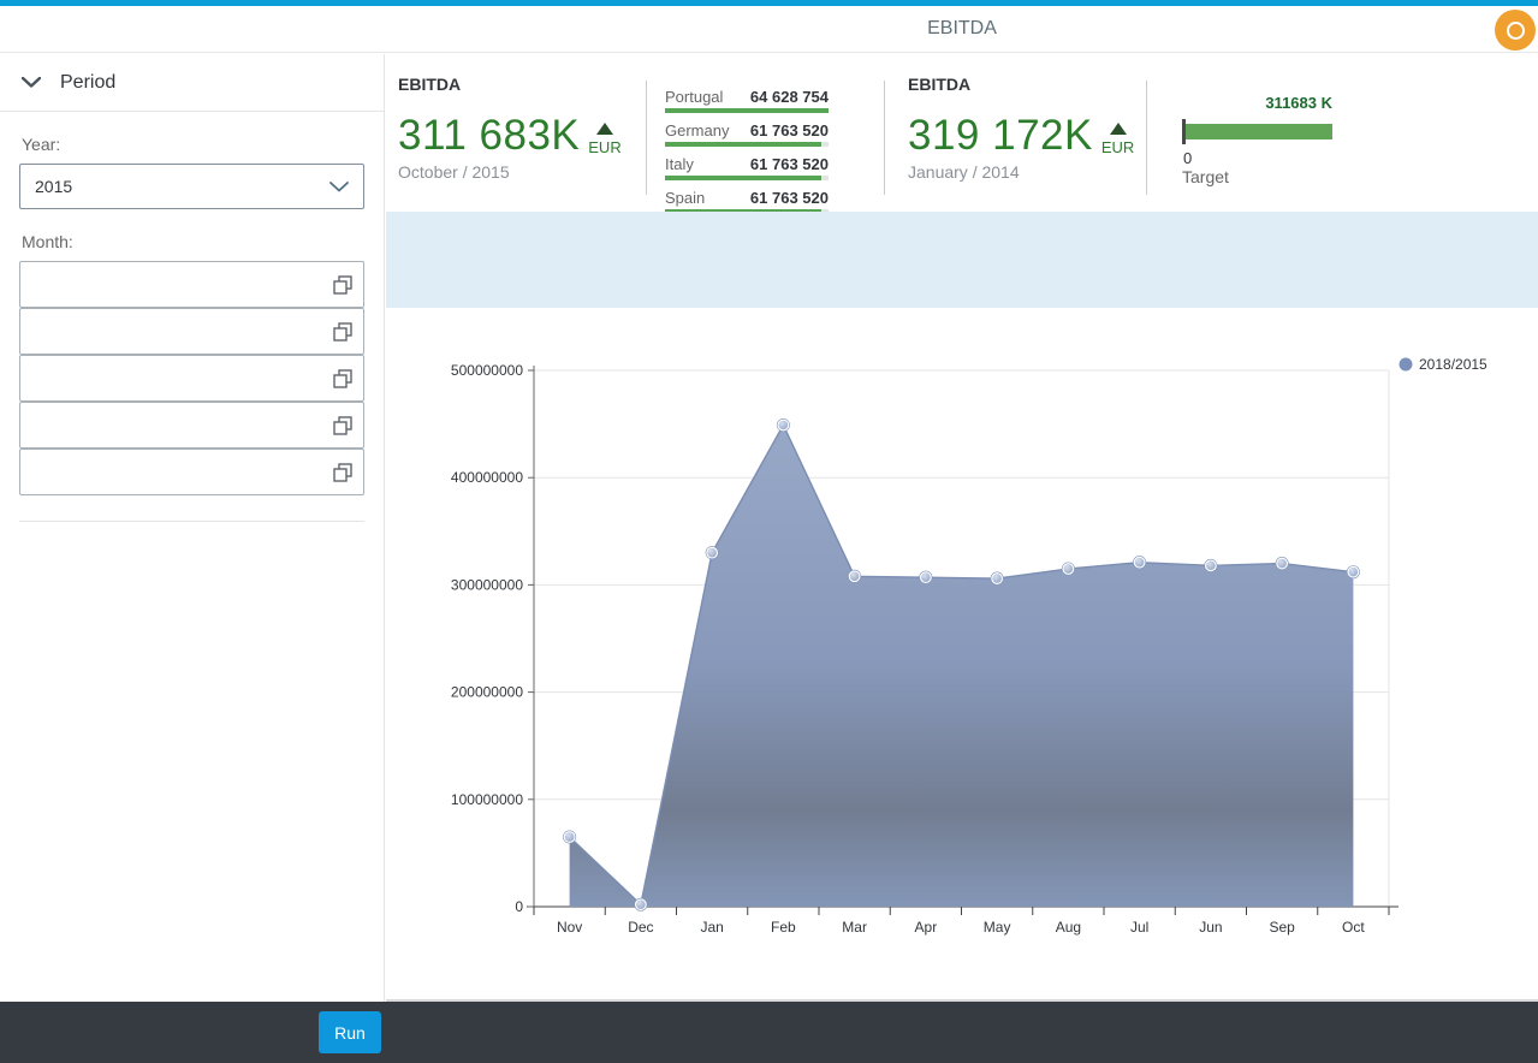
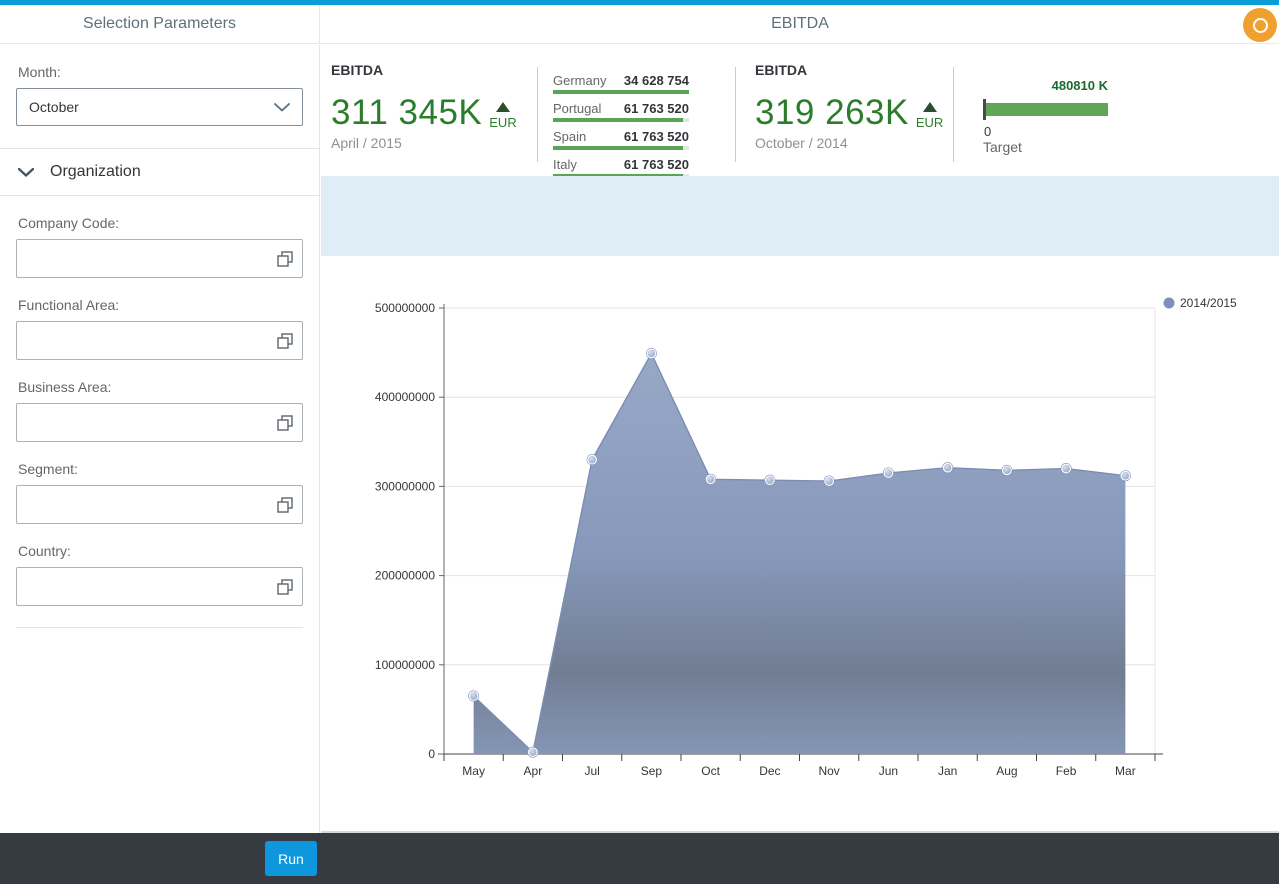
+ Selection Parameters
  EBITDA
- Period
- Year:
- 2015
  Month:
+ October
+ Organization
+ Company Code:
+ Functional Area:
+ Business Area:
+ Segment:
+ Country:
  EBITDA
- 311 683K
+ 311 345K
  EUR
- October / 2015
+ April / 2015
- Portugal
+ Germany
- 64 628 754
+ 34 628 754
- Germany
+ Portugal
  61 763 520
- Italy
+ Spain
  61 763 520
- Spain
+ Italy
  61 763 520
  EBITDA
- 319 172K
+ 319 263K
  EUR
- January / 2014
+ October / 2014
- 311683 K
+ 480810 K
  0
  Target
  0
  100000000
  200000000
  300000000
  400000000
  500000000
- Nov
+ May
- Dec
+ Apr
- Jan
+ Jul
- Feb
+ Sep
- Mar
+ Oct
- Apr
+ Dec
- May
+ Nov
- Aug
+ Jun
- Jul
+ Jan
- Jun
+ Aug
- Sep
+ Feb
- Oct
+ Mar
- 2018/2015
+ 2014/2015
  Run
